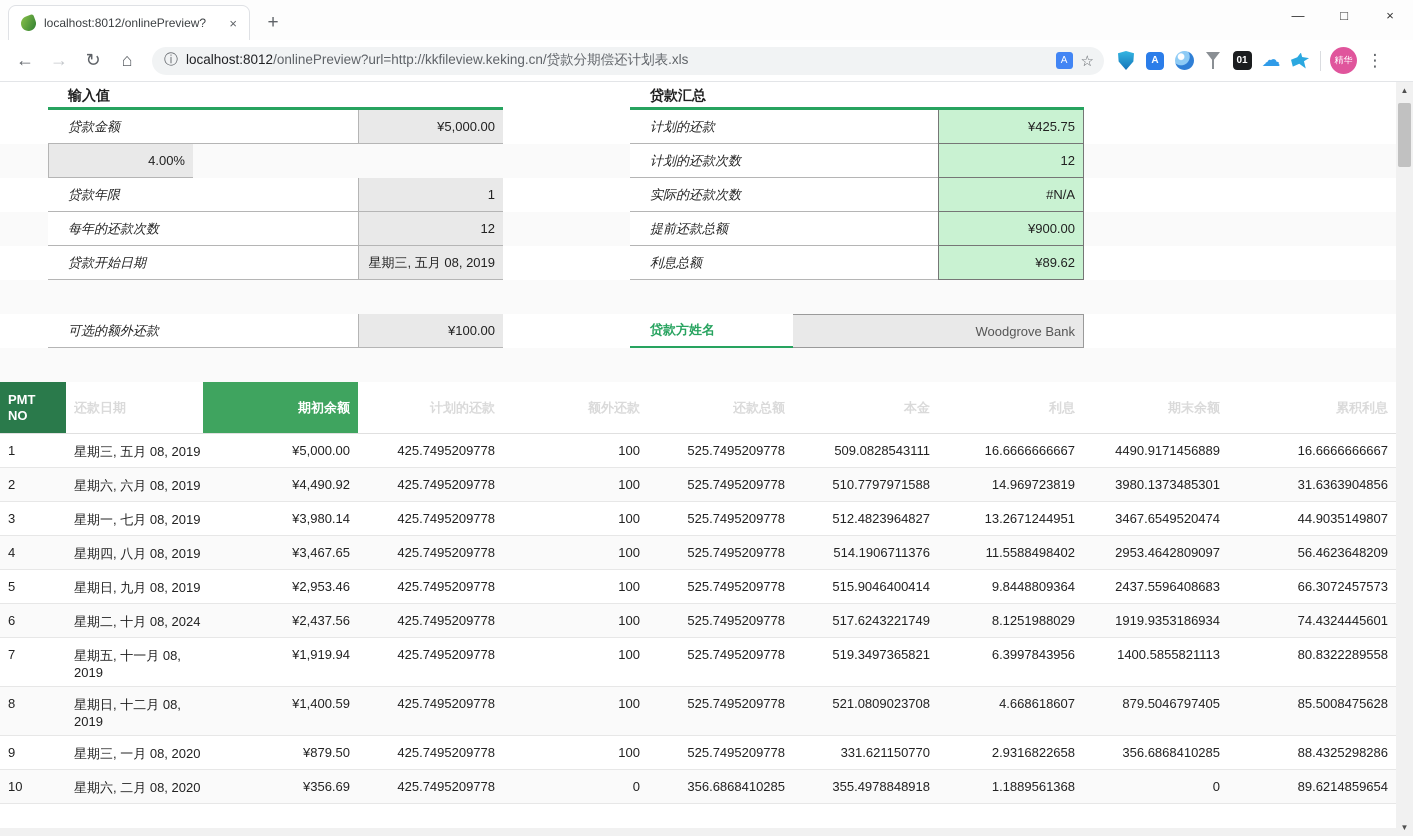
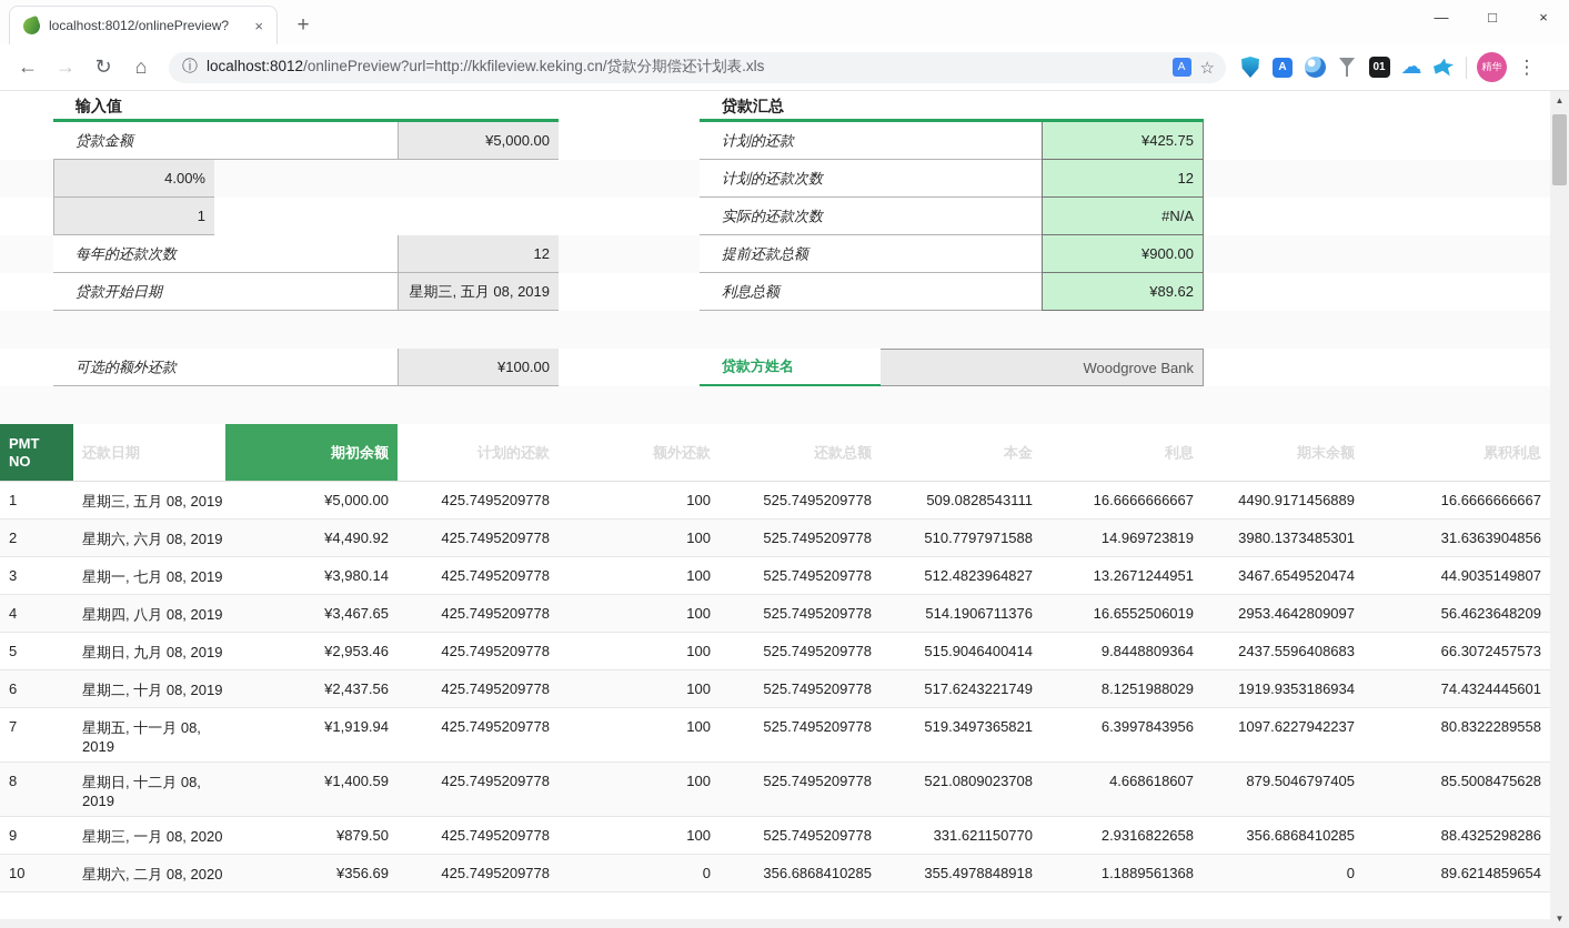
  localhost:8012/onlinePreview?
  ×
  +
  —
  □
  ×
  ←
  →
  ↻
  ⌂
  ⓘ
  localhost:8012/onlinePreview?url=http://kkfileview.keking.cn/贷款分期偿还计划表.xls
  A
  ☆
  A
  01
  ☁
  精华
  ⋮
  输入值
  贷款金额
  ¥5,000.00
  4.00%
- 贷款年限
  1
  每年的还款次数
  12
  贷款开始日期
  星期三, 五月 08, 2019
  贷款汇总
  计划的还款
  ¥425.75
  计划的还款次数
  12
  实际的还款次数
  #N/A
  提前还款总额
  ¥900.00
  利息总额
  ¥89.62
  可选的额外还款
  ¥100.00
  贷款方姓名
  Woodgrove Bank
  PMT NO
  还款日期
  期初余额
  计划的还款
  额外还款
  还款总额
  本金
  利息
  期末余额
  累积利息
  1
  星期三, 五月 08, 2019
  ¥5,000.00
  425.7495209778
  100
  525.7495209778
  509.0828543111
  16.6666666667
  4490.9171456889
  16.6666666667
  2
  星期六, 六月 08, 2019
  ¥4,490.92
  425.7495209778
  100
  525.7495209778
  510.7797971588
  14.969723819
  3980.1373485301
  31.6363904856
  3
  星期一, 七月 08, 2019
  ¥3,980.14
  425.7495209778
  100
  525.7495209778
  512.4823964827
  13.2671244951
  3467.6549520474
  44.9035149807
  4
  星期四, 八月 08, 2019
  ¥3,467.65
  425.7495209778
  100
  525.7495209778
  514.1906711376
- 11.5588498402
+ 16.6552506019
  2953.4642809097
  56.4623648209
  5
  星期日, 九月 08, 2019
  ¥2,953.46
  425.7495209778
  100
  525.7495209778
  515.9046400414
  9.8448809364
  2437.5596408683
  66.3072457573
  6
- 星期二, 十月 08, 2024
+ 星期二, 十月 08, 2019
  ¥2,437.56
  425.7495209778
  100
  525.7495209778
  517.6243221749
  8.1251988029
  1919.9353186934
  74.4324445601
  7
  星期五, 十一月 08,
  2019
  ¥1,919.94
  425.7495209778
  100
  525.7495209778
  519.3497365821
  6.3997843956
- 1400.5855821113
+ 1097.6227942237
  80.8322289558
  8
  星期日, 十二月 08,
  2019
  ¥1,400.59
  425.7495209778
  100
  525.7495209778
  521.0809023708
  4.668618607
  879.5046797405
  85.5008475628
  9
  星期三, 一月 08, 2020
  ¥879.50
  425.7495209778
  100
  525.7495209778
  331.621150770
  2.9316822658
  356.6868410285
  88.4325298286
  10
  星期六, 二月 08, 2020
  ¥356.69
  425.7495209778
  0
  356.6868410285
  355.4978848918
  1.1889561368
  0
  89.6214859654
  ▲
  ▼
